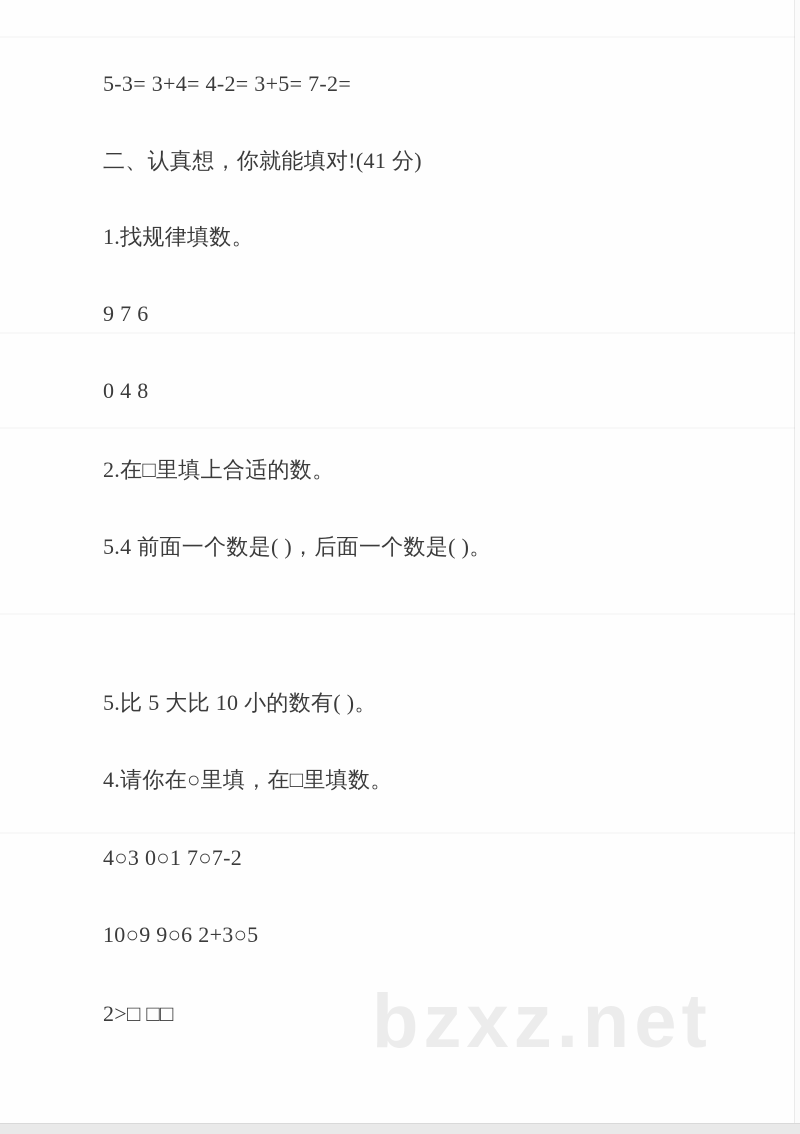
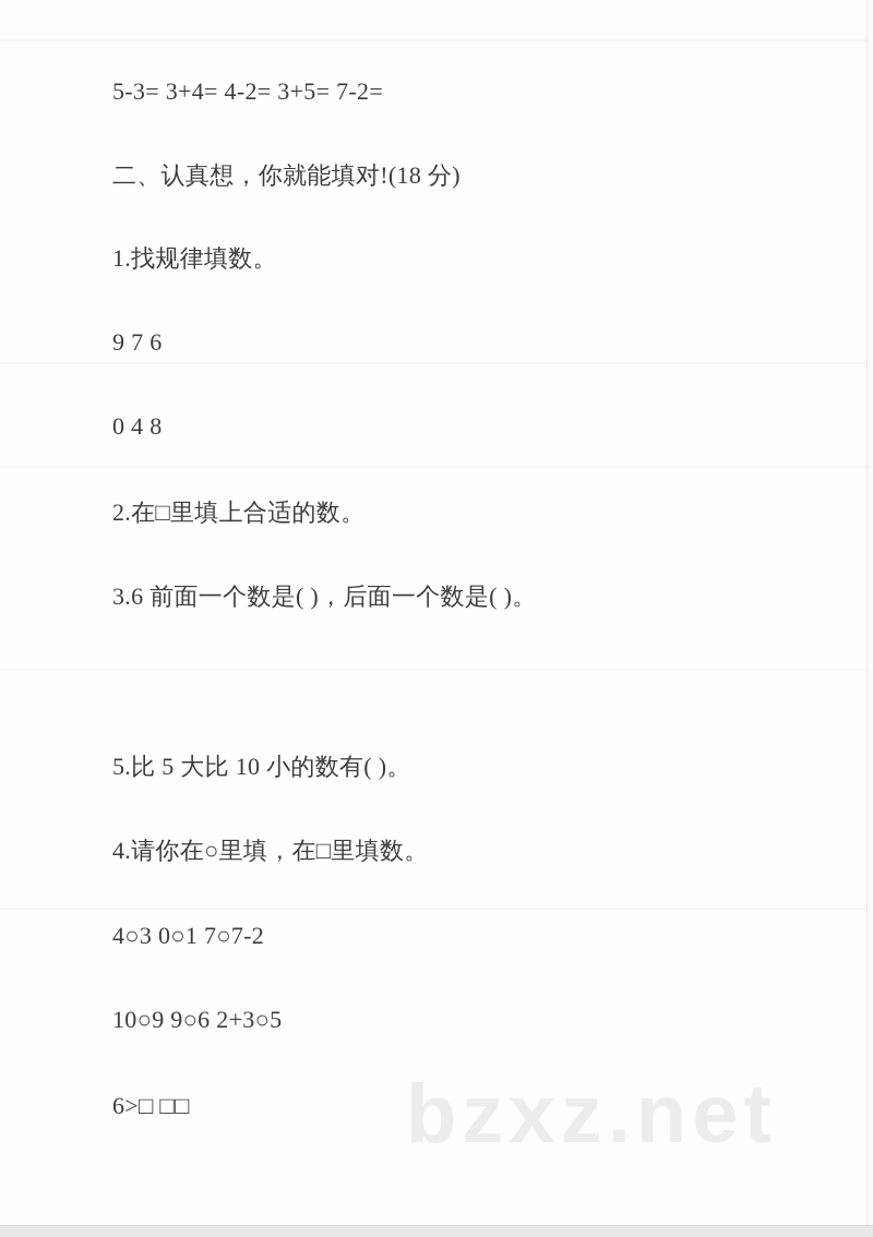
  5-3= 3+4= 4-2= 3+5= 7-2=
- 二、认真想，你就能填对!(41 分)
+ 二、认真想，你就能填对!(18 分)
  1.找规律填数。
  9 7 6
  0 4 8
  2.在□里填上合适的数。
- 5.4 前面一个数是( )，后面一个数是( )。
+ 3.6 前面一个数是( )，后面一个数是( )。
  5.比 5 大比 10 小的数有( )。
  4.请你在○里填，在□里填数。
  4○3 0○1 7○7-2
  10○9 9○6 2+3○5
- 2>□ □□
+ 6>□ □□
